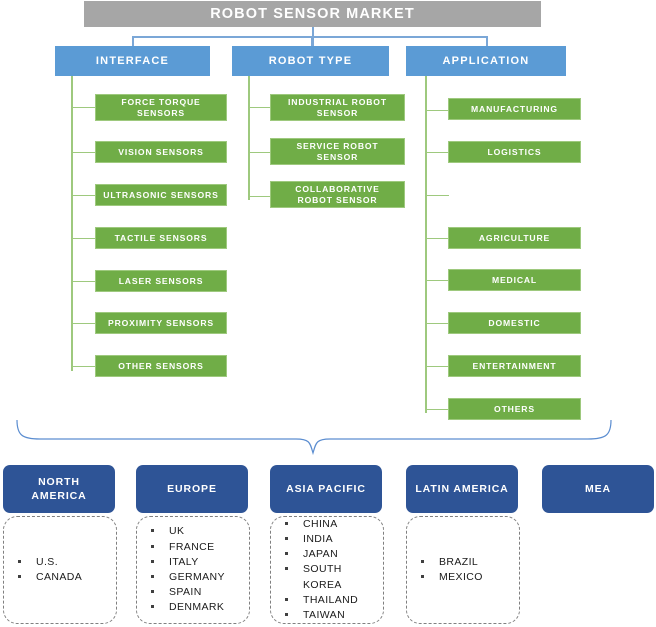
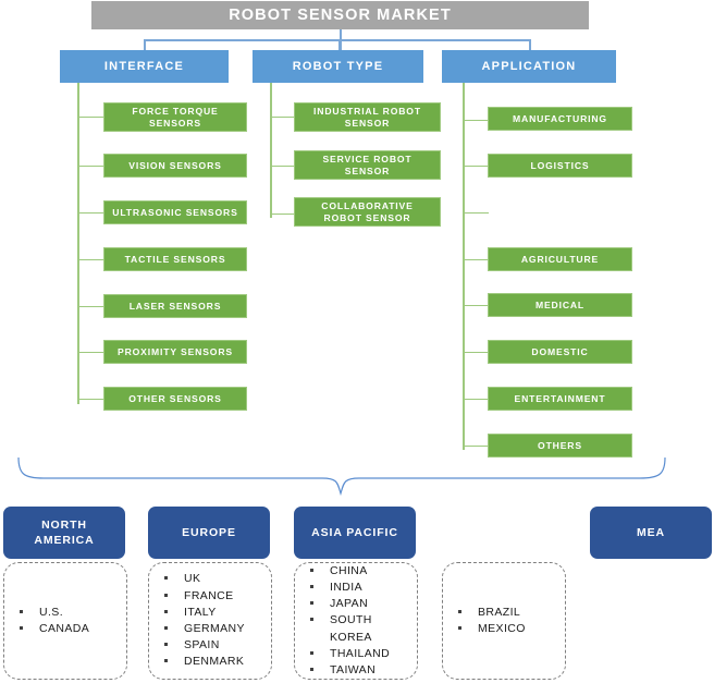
  ROBOT SENSOR MARKET
  INTERFACE
  ROBOT TYPE
  APPLICATION
  FORCE TORQUE
  SENSORS
  VISION SENSORS
  ULTRASONIC SENSORS
  TACTILE SENSORS
  LASER SENSORS
  PROXIMITY SENSORS
  OTHER SENSORS
  INDUSTRIAL ROBOT
  SENSOR
  SERVICE ROBOT
  SENSOR
  COLLABORATIVE
  ROBOT SENSOR
  MANUFACTURING
  LOGISTICS
  AGRICULTURE
  MEDICAL
  DOMESTIC
  ENTERTAINMENT
  OTHERS
  NORTH
  AMERICA
  EUROPE
  ASIA PACIFIC
- LATIN AMERICA
  MEA
  U.S.
  CANADA
  UK
  FRANCE
  ITALY
  GERMANY
  SPAIN
  DENMARK
  CHINA
  INDIA
  JAPAN
  SOUTH
  KOREA
  THAILAND
  TAIWAN
  BRAZIL
  MEXICO
